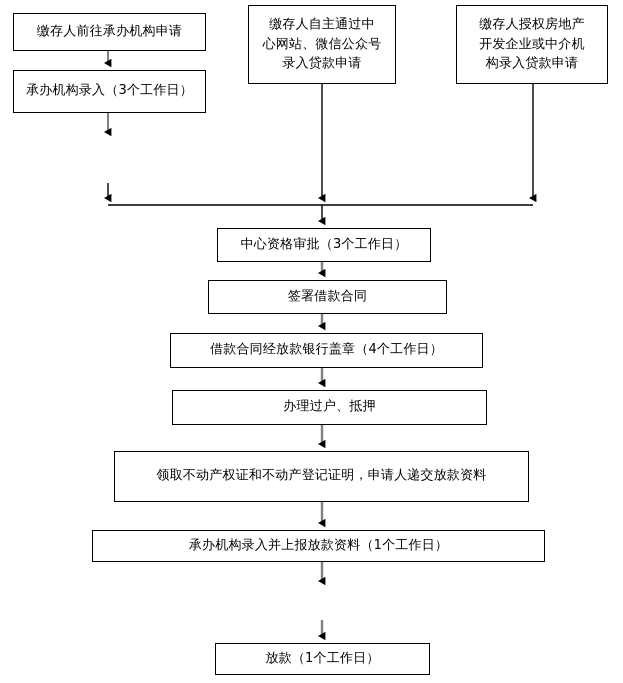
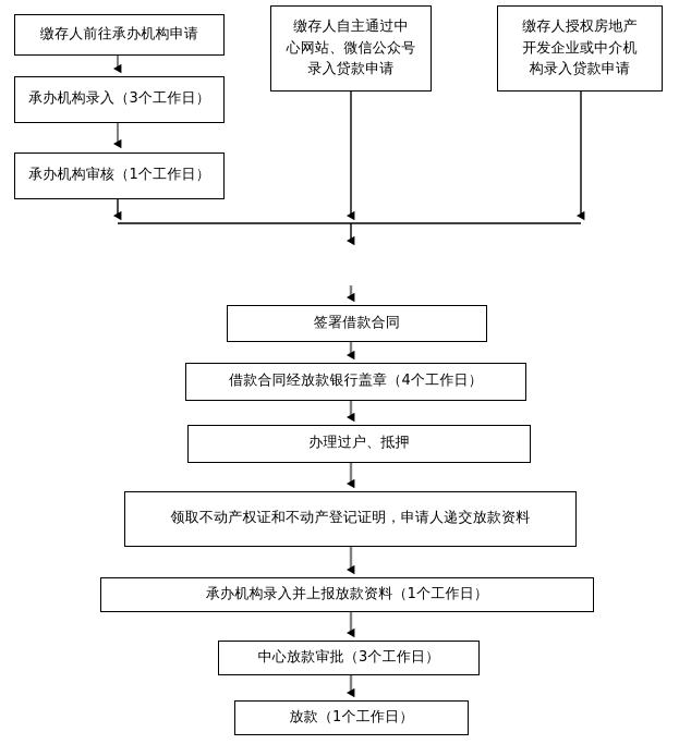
  缴存人前往承办机构申请
  承办机构录入（3个工作日）
+ 承办机构审核（1个工作日）
  缴存人自主通过中
  心网站、微信公众号
  录入贷款申请
  缴存人授权房地产
  开发企业或中介机
  构录入贷款申请
- 中心资格审批（3个工作日）
  签署借款合同
  借款合同经放款银行盖章（4个工作日）
  办理过户、抵押
  领取不动产权证和不动产登记证明，申请人递交放款资料
  承办机构录入并上报放款资料（1个工作日）
+ 中心放款审批（3个工作日）
  放款（1个工作日）
